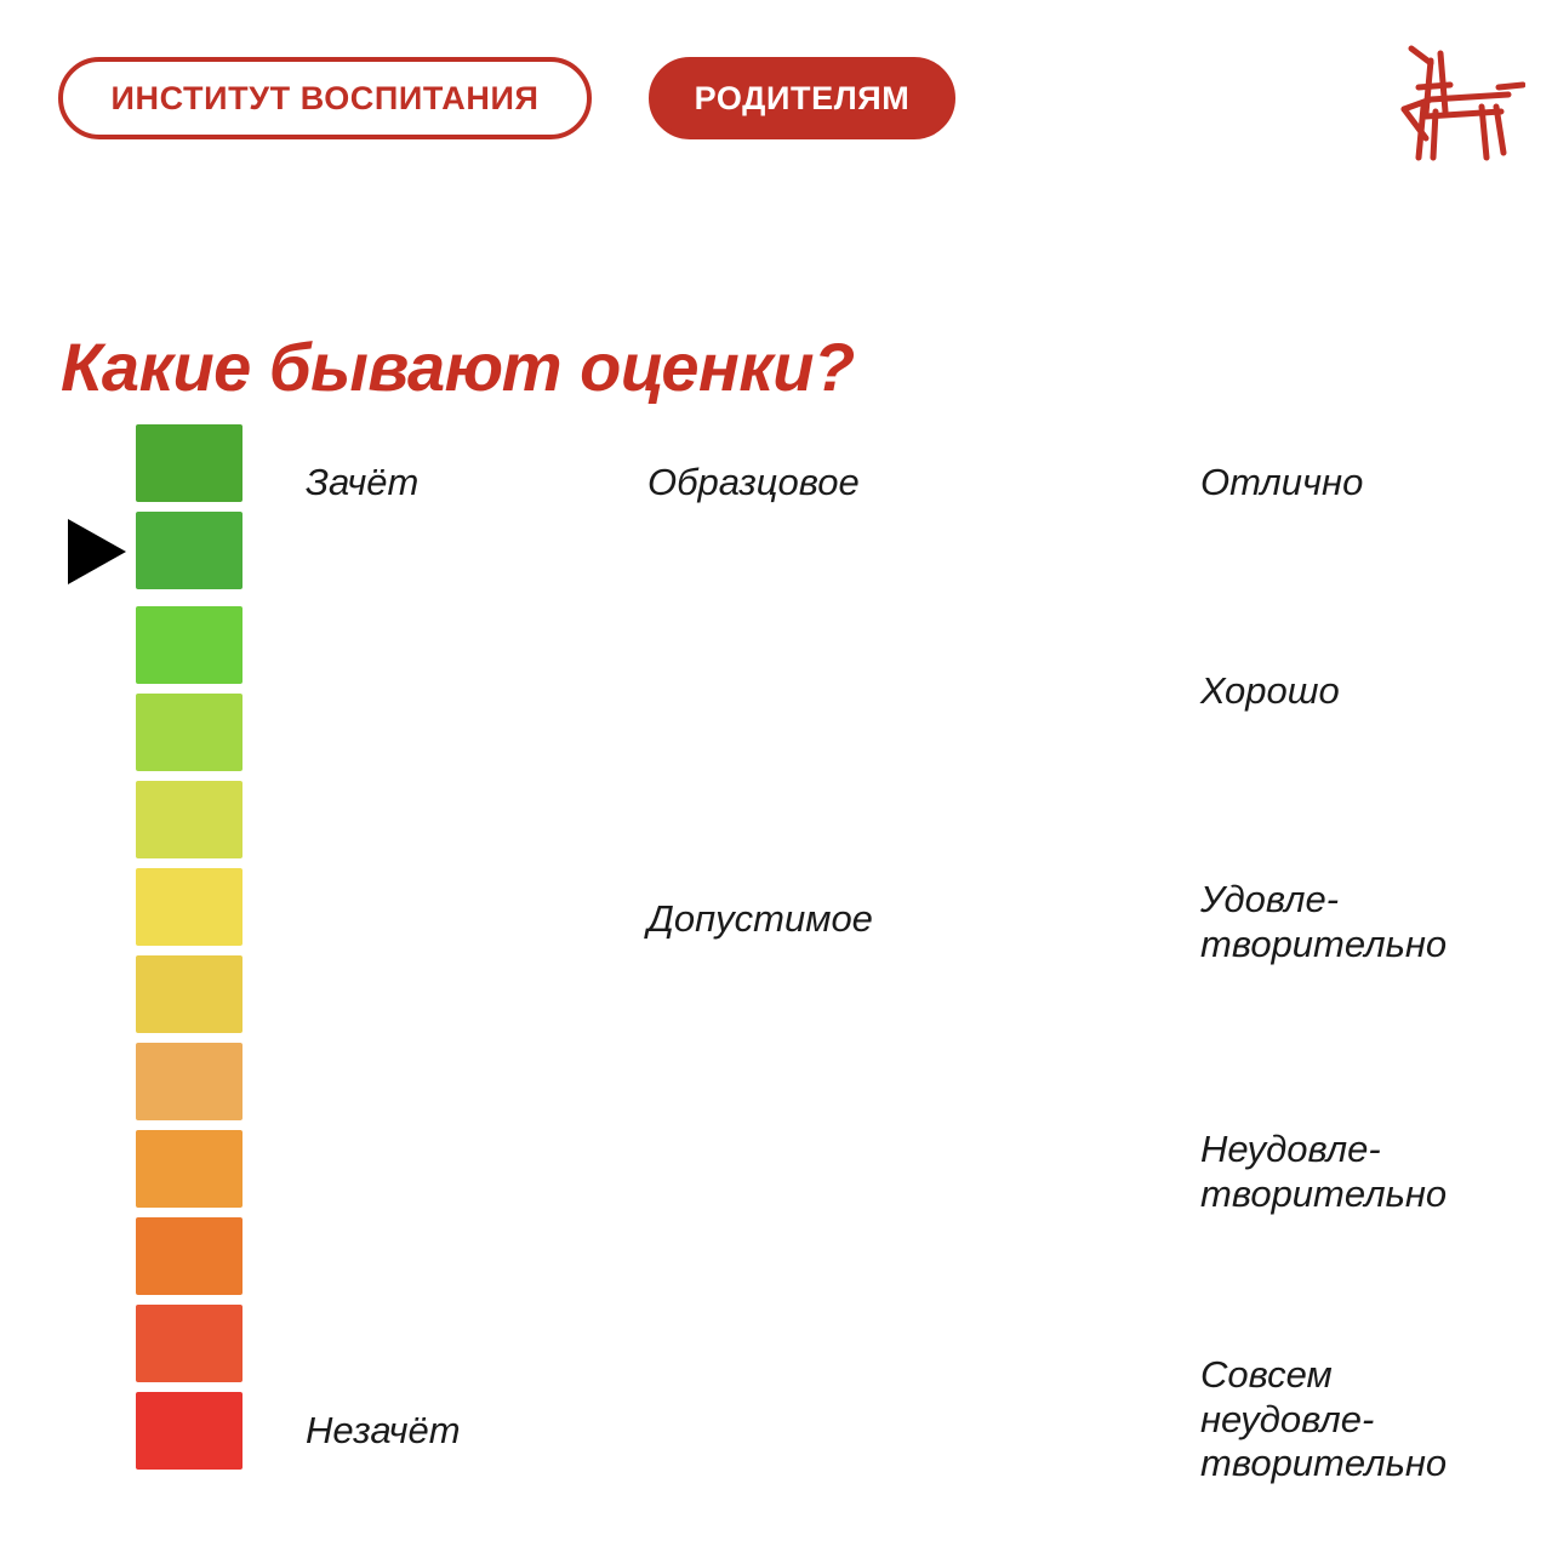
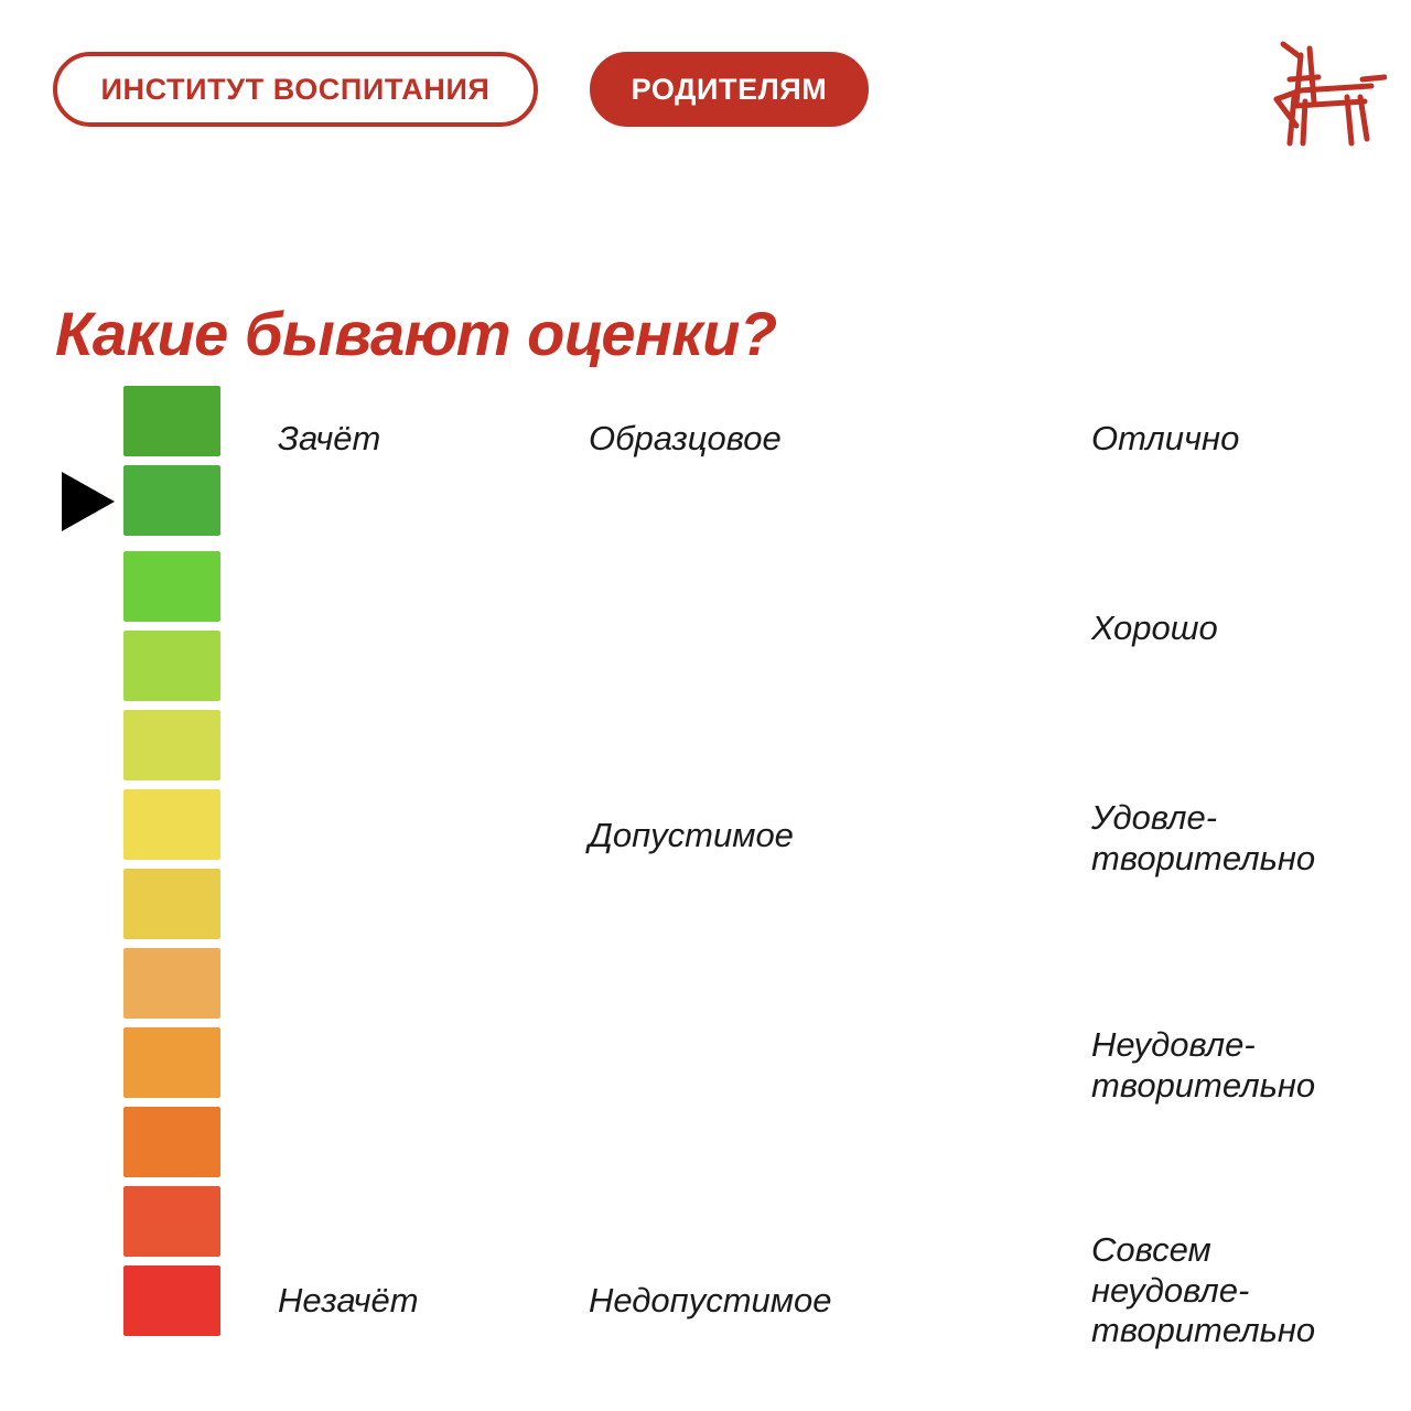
  ИНСТИТУТ ВОСПИТАНИЯ
  РОДИТЕЛЯМ
  Какие бывают оценки?
  Зачёт
  Незачёт
  Образцовое
  Допустимое
+ Недопустимое
  Отлично
  Хорошо
  Удовле-
  творительно
  Неудовле-
  творительно
  Совсем
  неудовле-
  творительно
